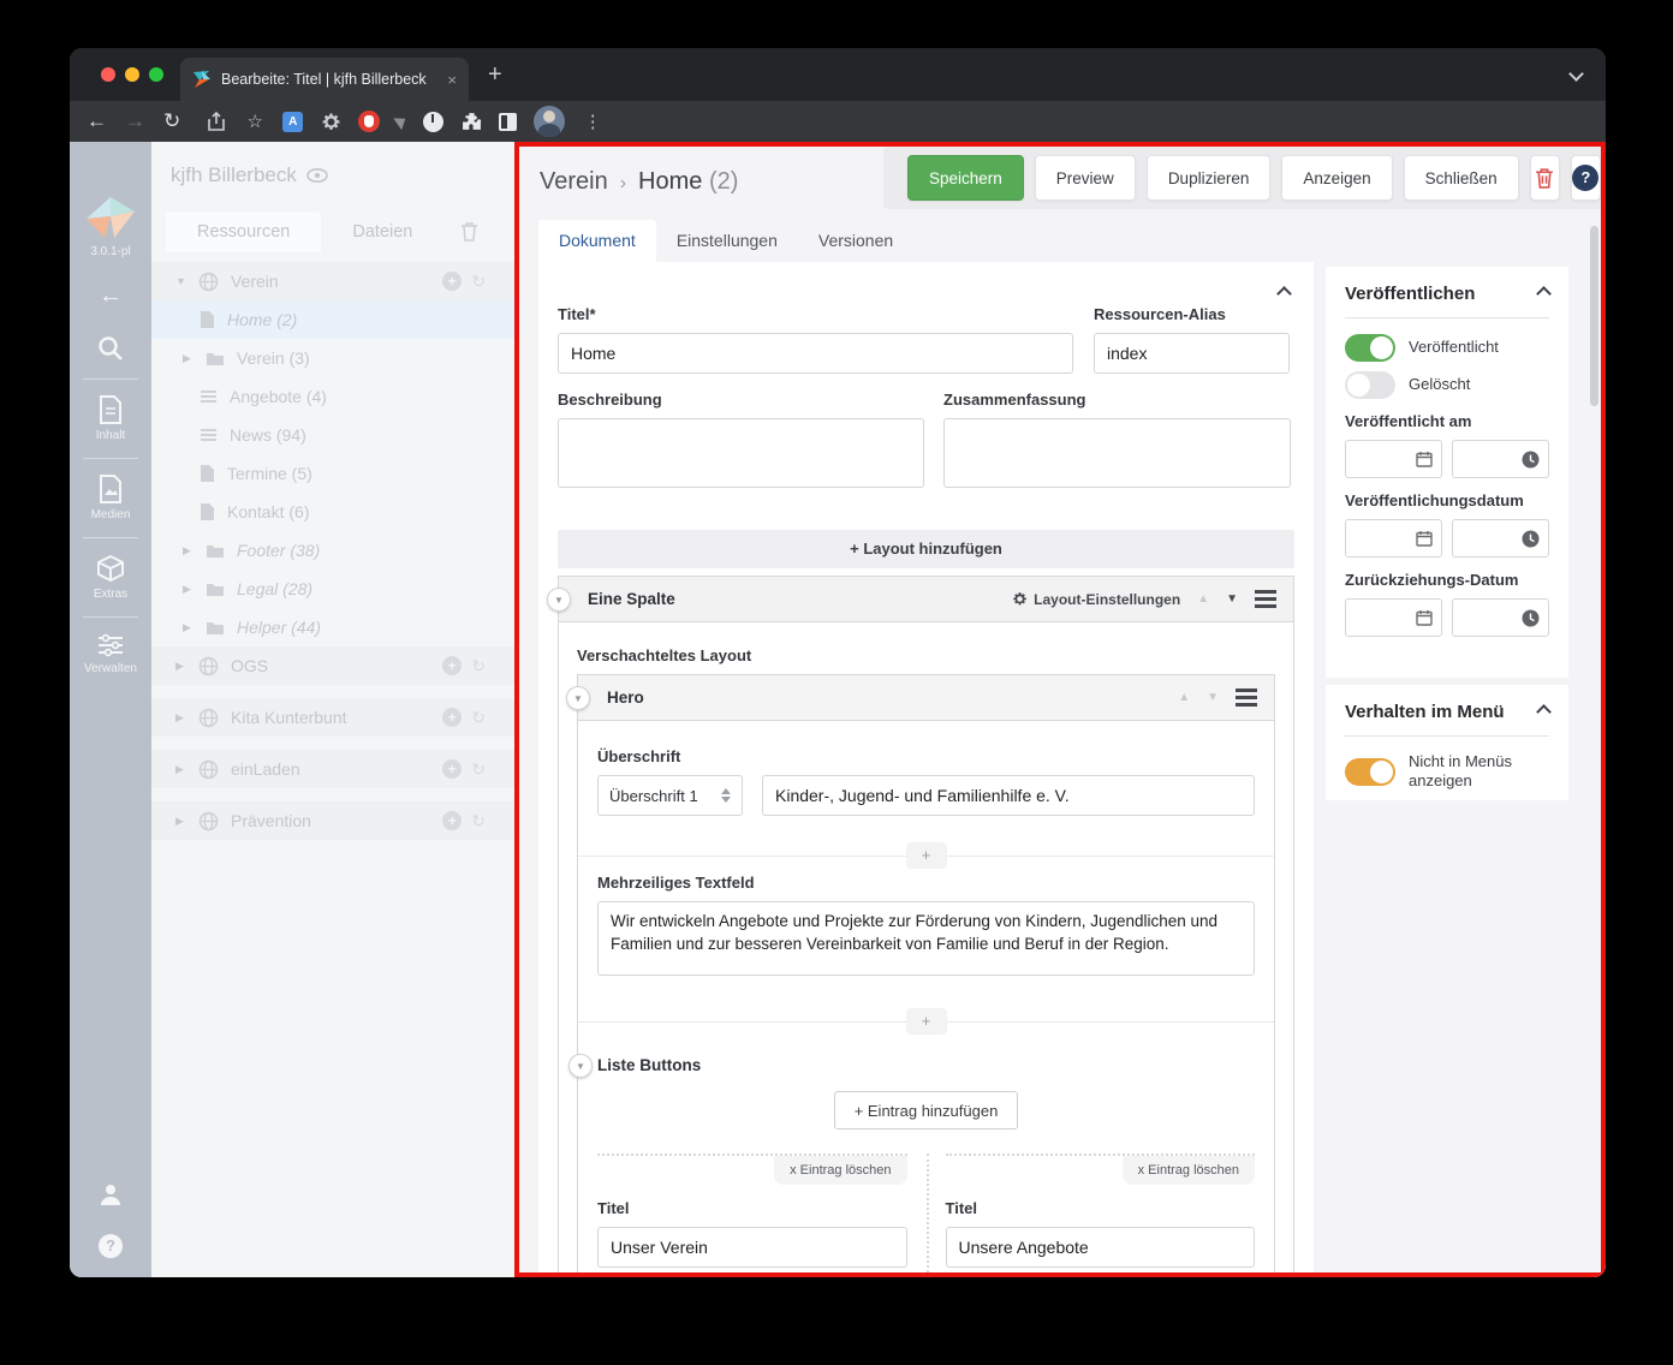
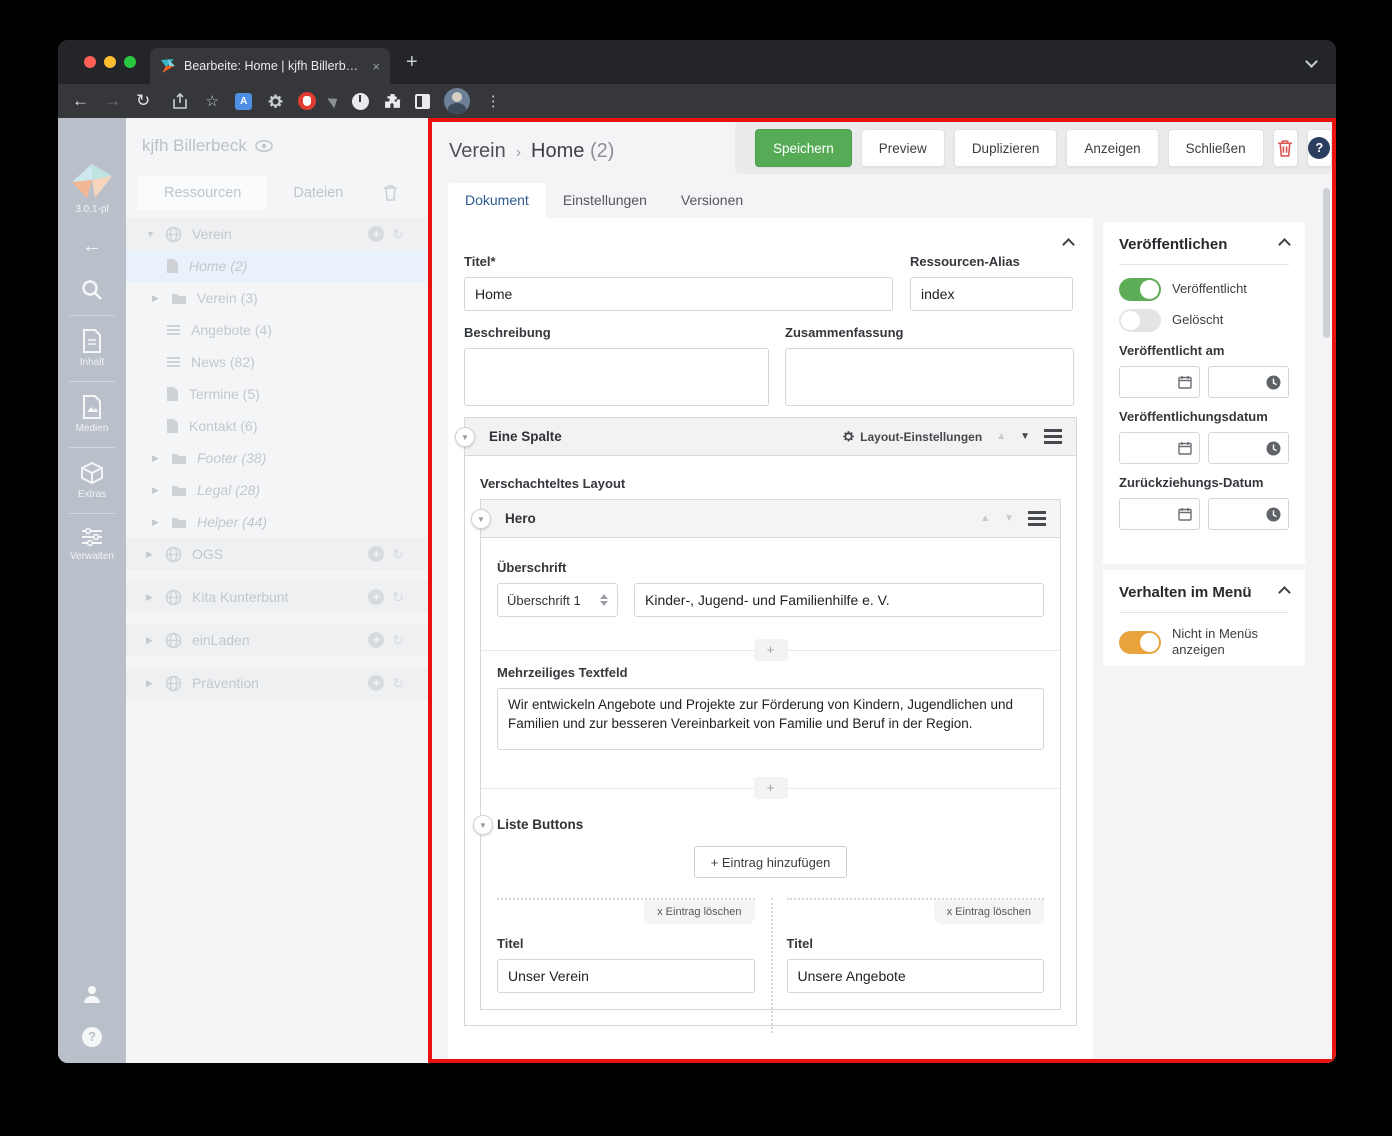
- Bearbeite: Titel | kjfh Billerbeck
+ Bearbeite: Home | kjfh Billerbeck
  ×
  +
  ←
  →
  ↻
  ☆
  A
  ⋮
  3.0.1-pl
  ←
  Inhalt
  Medien
  Extras
  Verwalten
  ?
  kjfh Billerbeck
  Ressourcen
  Dateien
  ▼
  Verein
  +
  Home (2)
  ▶
  Verein (3)
  Angebote (4)
- News (94)
+ News (82)
  Termine (5)
  Kontakt (6)
  ▶
  Footer (38)
  ▶
  Legal (28)
  ▶
  Helper (44)
  ▶
  OGS
  +
  ▶
  Kita Kunterbunt
  +
  ▶
  einLaden
  +
  ▶
  Prävention
  +
  Verein
  ›
  Home (2)
  Speichern
  Preview
  Duplizieren
  Anzeigen
  Schließen
  ?
  Dokument
  Einstellungen
  Versionen
  Titel*
  Home
  Ressourcen-Alias
  index
  Beschreibung
  Zusammenfassung
- + Layout hinzufügen
  ▼
  Eine Spalte
  Layout-Einstellungen
  ▲
  ▼
  Verschachteltes Layout
  ▼
  Hero
  ▲
  ▼
  Überschrift
  Überschrift 1
  Kinder-, Jugend- und Familienhilfe e. V.
  +
  Mehrzeiliges Textfeld
  +
  ▼
  Liste Buttons
  + Eintrag hinzufügen
  x Eintrag löschen
  Titel
  Unser Verein
  x Eintrag löschen
  Titel
  Unsere Angebote
  Veröffentlichen
  Veröffentlicht
  Gelöscht
  Veröffentlicht am
  Veröffentlichungsdatum
  Zurückziehungs-Datum
  Verhalten im Menü
  Nicht in Menüs anzeigen
